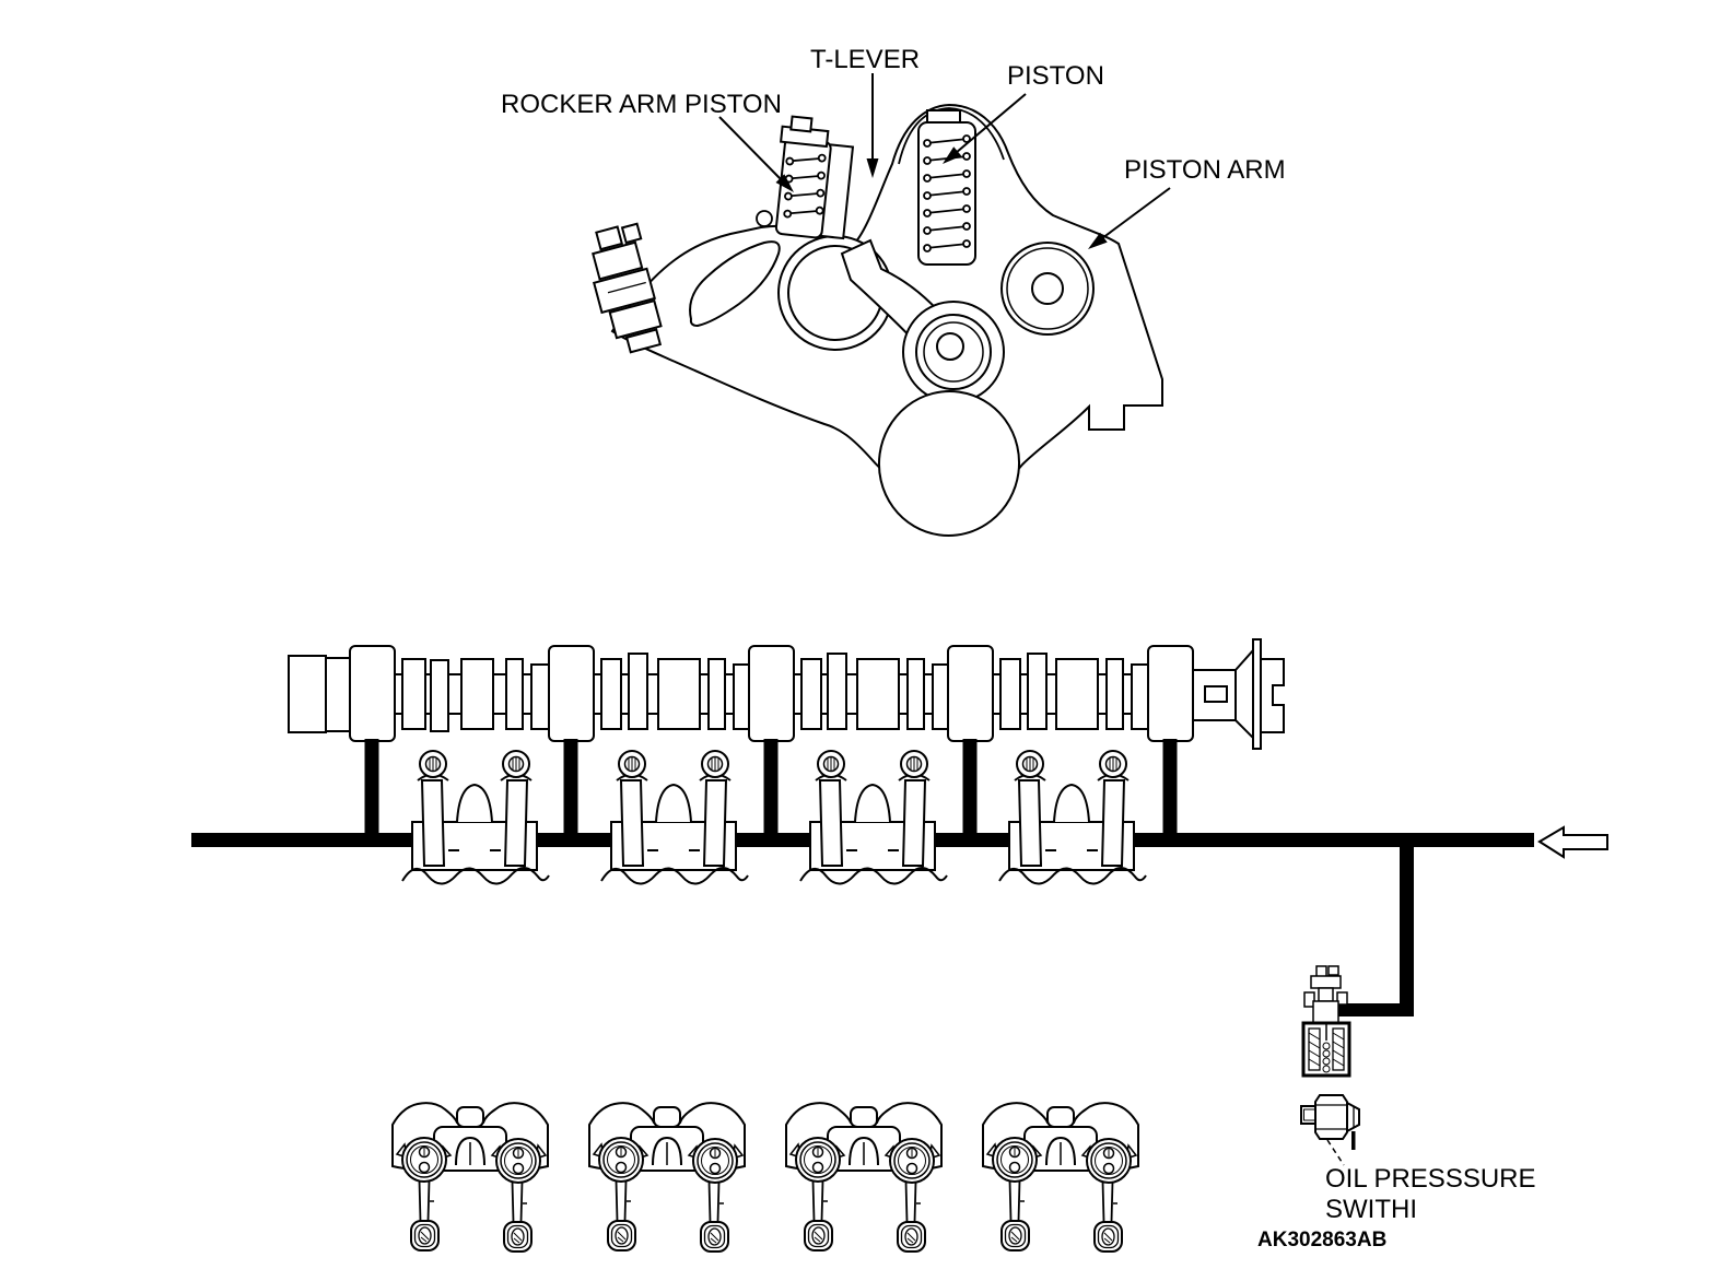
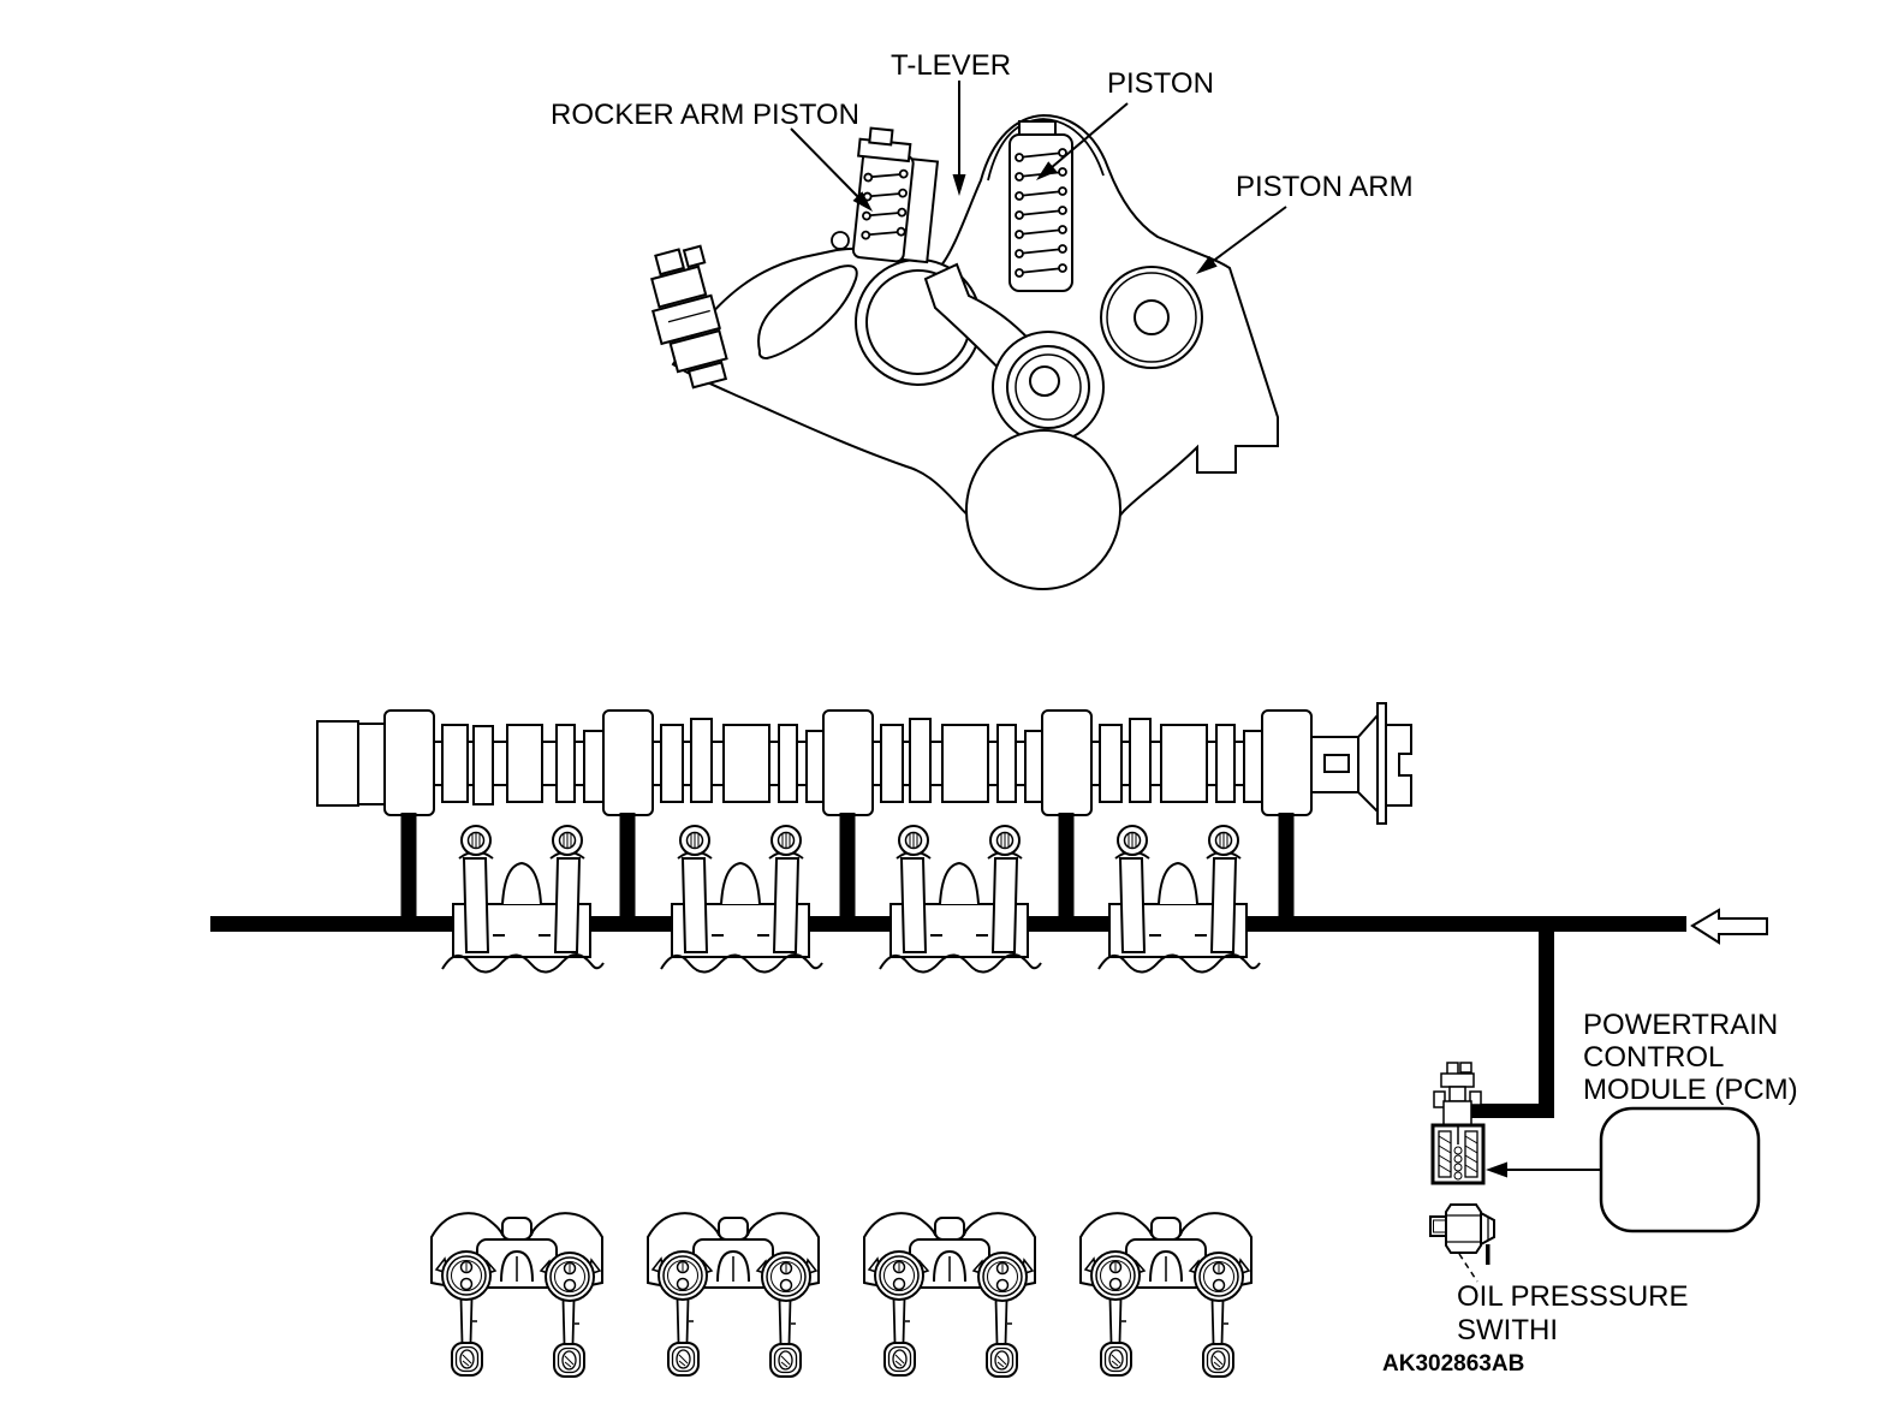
  ROCKER ARM PISTON
  T-LEVER
  PISTON
  PISTON ARM
+ POWERTRAIN
+ CONTROL
+ MODULE (PCM)
  OIL PRESSSURE
  SWITHI
  AK302863AB
